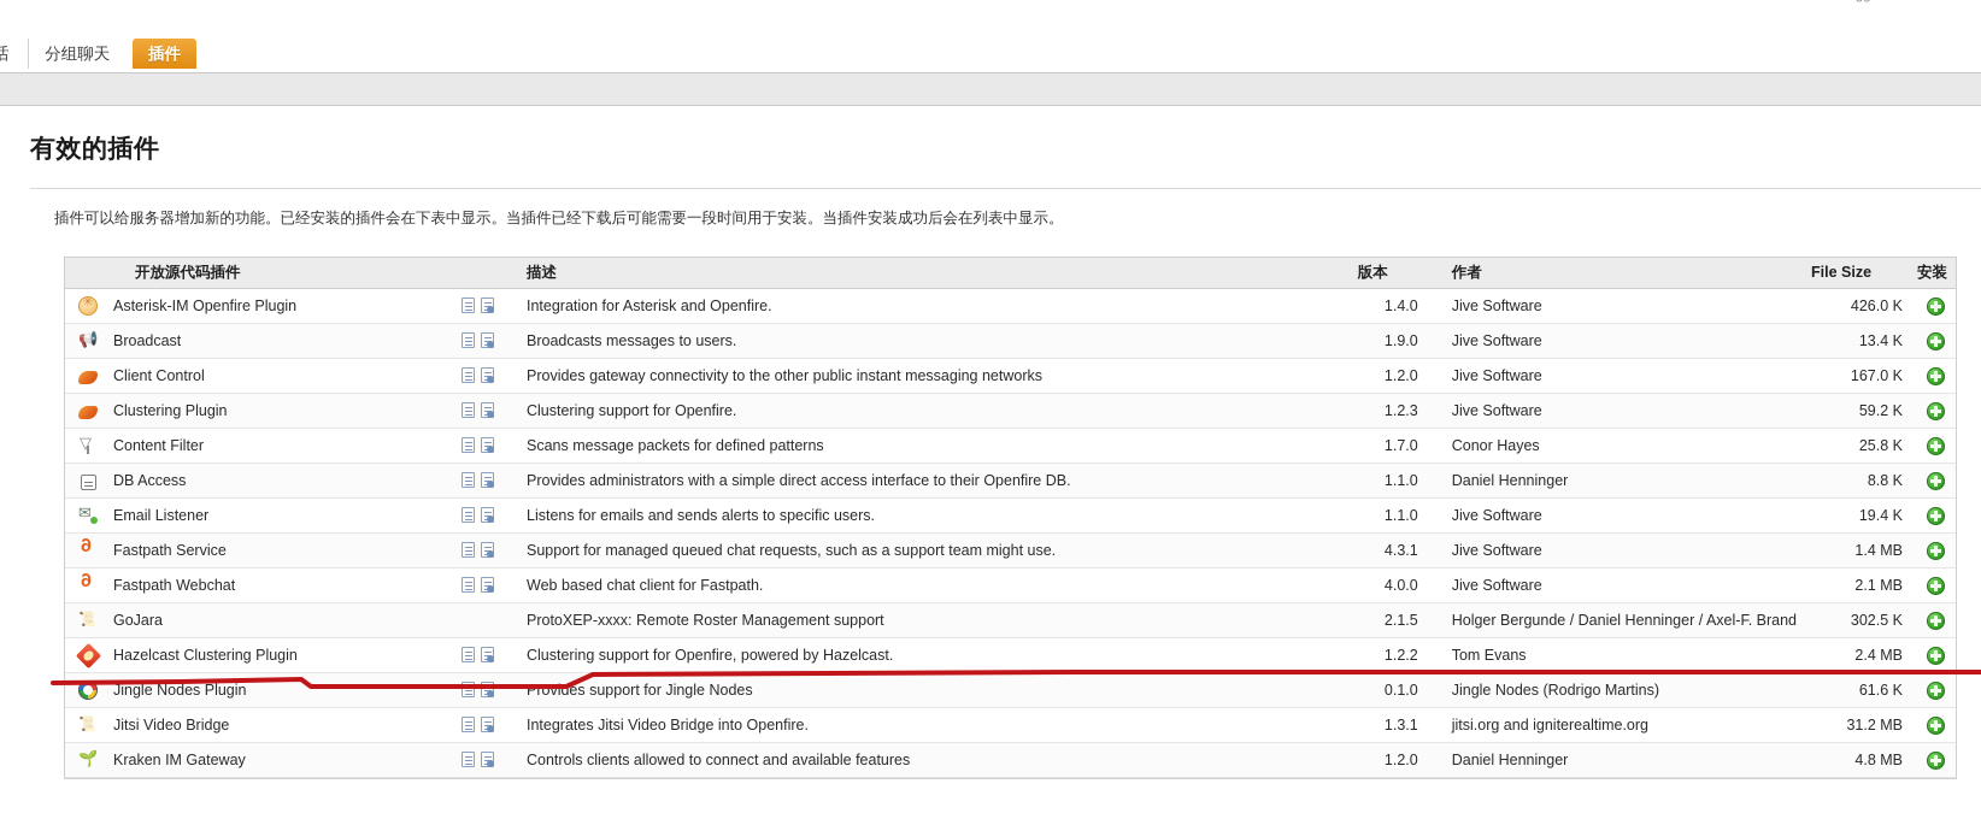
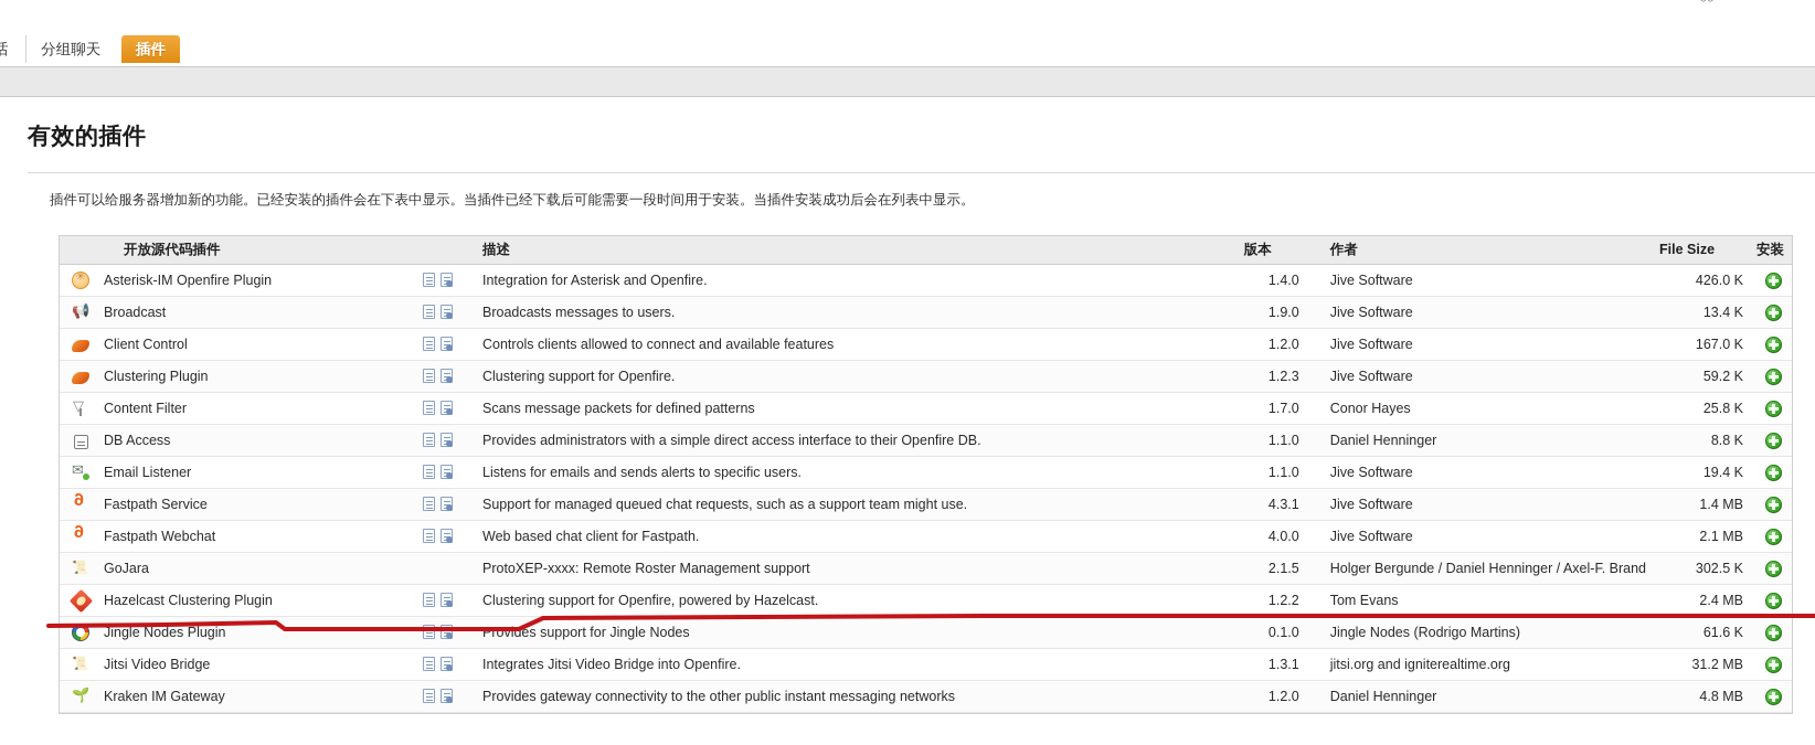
  话 分组聊天 插件
  有效的插件
  插件可以给服务器增加新的功能。已经安装的插件会在下表中显示。当插件已经下载后可能需要一段时间用于安装。当插件安装成功后会在列表中显示。
  	开放源代码插件		描述	版本	作者	File Size	安装
  	Asterisk-IM Openfire Plugin		Integration for Asterisk and Openfire.	1.4.0	Jive Software	426.0 K
  	Broadcast		Broadcasts messages to users.	1.9.0	Jive Software	13.4 K
- 	Client Control		Provides gateway connectivity to the other public instant messaging networks	1.2.0	Jive Software	167.0 K
+ 	Client Control		Controls clients allowed to connect and available features	1.2.0	Jive Software	167.0 K
  	Clustering Plugin		Clustering support for Openfire.	1.2.3	Jive Software	59.2 K
  	Content Filter		Scans message packets for defined patterns	1.7.0	Conor Hayes	25.8 K
  	DB Access		Provides administrators with a simple direct access interface to their Openfire DB.	1.1.0	Daniel Henninger	8.8 K
  	Email Listener		Listens for emails and sends alerts to specific users.	1.1.0	Jive Software	19.4 K
  	Fastpath Service		Support for managed queued chat requests, such as a support team might use.	4.3.1	Jive Software	1.4 MB
  	Fastpath Webchat		Web based chat client for Fastpath.	4.0.0	Jive Software	2.1 MB
  	GoJara		ProtoXEP-xxxx: Remote Roster Management support	2.1.5	Holger Bergunde / Daniel Henninger / Axel-F. Brand	302.5 K
  	Hazelcast Clustering Plugin		Clustering support for Openfire, powered by Hazelcast.	1.2.2	Tom Evans	2.4 MB
  	Jingle Nodes Plugin		Provides support for Jingle Nodes	0.1.0	Jingle Nodes (Rodrigo Martins)	61.6 K
  	Jitsi Video Bridge		Integrates Jitsi Video Bridge into Openfire.	1.3.1	jitsi.org and igniterealtime.org	31.2 MB
- 	Kraken IM Gateway		Controls clients allowed to connect and available features	1.2.0	Daniel Henninger	4.8 MB
+ 	Kraken IM Gateway		Provides gateway connectivity to the other public instant messaging networks	1.2.0	Daniel Henninger	4.8 MB
